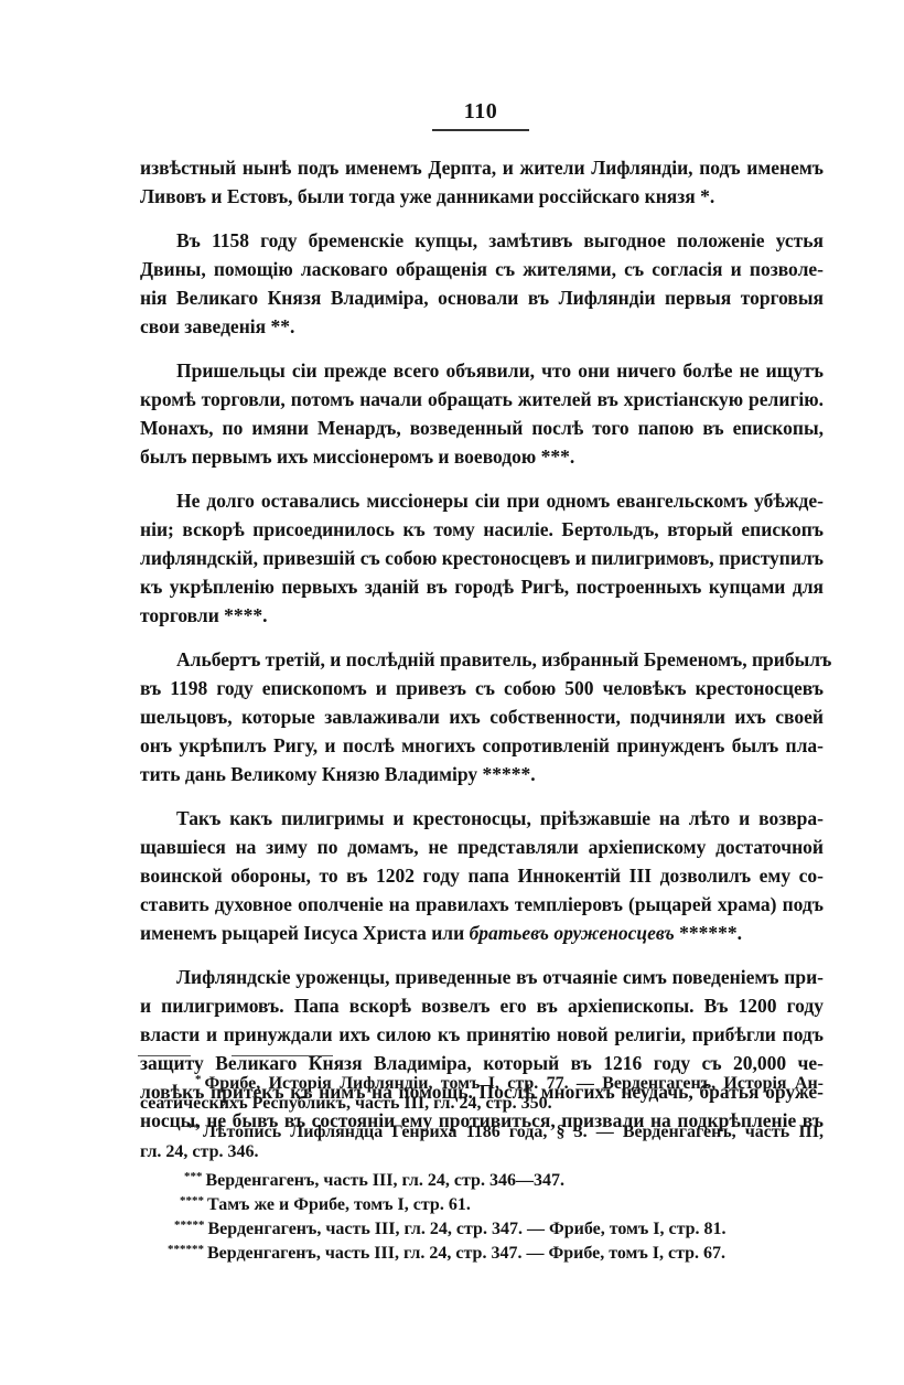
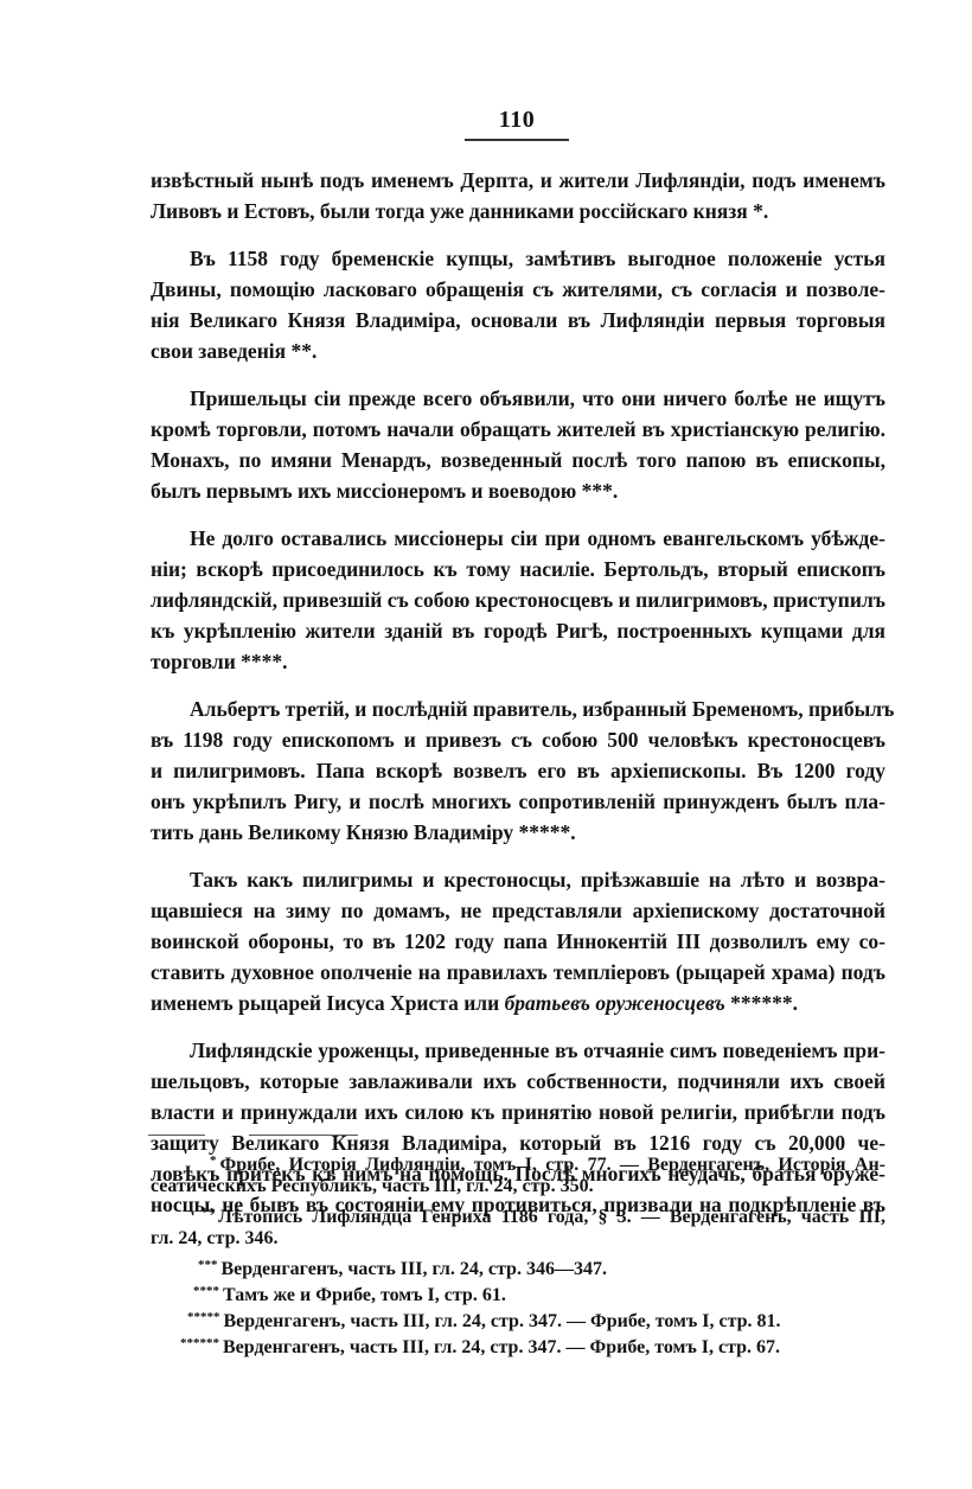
  110
  извѣстный нынѣ подъ именемъ Дерпта, и жители Лифляндіи, подъ именемъ
  Ливовъ и Естовъ, были тогда уже данниками россійскаго князя *.
  Въ 1158 году бременскіе купцы, замѣтивъ выгодное положеніе устья
  Двины, помощію ласковаго обращенія съ жителями, съ согласія и позволе-
  нія Великаго Князя Владиміра, основали въ Лифляндіи первыя торговыя
  свои заведенія **.
  Пришельцы сіи прежде всего объявили, что они ничего болѣе не ищутъ
  кромѣ торговли, потомъ начали обращать жителей въ христіанскую религію.
  Монахъ, по имяни Менардъ, возведенный послѣ того папою въ епископы,
  былъ первымъ ихъ миссіонеромъ и воеводою ***.
  Не долго оставались миссіонеры сіи при одномъ евангельскомъ убѣжде-
  ніи; вскорѣ присоединилось къ тому насиліе. Бертольдъ, вторый епископъ
  лифляндскій, привезшій съ собою крестоносцевъ и пилигримовъ, приступилъ
- къ укрѣпленію первыхъ зданій въ городѣ Ригѣ, построенныхъ купцами для
+ къ укрѣпленію жители зданій въ городѣ Ригѣ, построенныхъ купцами для
  торговли ****.
  Альбертъ третій, и послѣдній правитель, избранный Бременомъ, прибылъ
  въ 1198 году епископомъ и привезъ съ собою 500 человѣкъ крестоносцевъ
- шельцовъ, которые завлаживали ихъ собственности, подчиняли ихъ своей
+ и пилигримовъ. Папа вскорѣ возвелъ его въ архіепископы. Въ 1200 году
  онъ укрѣпилъ Ригу, и послѣ многихъ сопротивленій принужденъ былъ пла-
  тить дань Великому Князю Владиміру *****.
  Такъ какъ пилигримы и крестоносцы, пріѣзжавшіе на лѣто и возвра-
  щавшіеся на зиму по домамъ, не представляли архіепискому достаточной
  воинской обороны, то въ 1202 году папа Иннокентій III дозволилъ ему со-
  ставить духовное ополченіе на правилахъ темпліеровъ (рыцарей храма) подъ
  именемъ рыцарей Іисуса Христа или братьевъ оруженосцевъ ******.
  Лифляндскіе уроженцы, приведенные въ отчаяніе симъ поведеніемъ при-
- и пилигримовъ. Папа вскорѣ возвелъ его въ архіепископы. Въ 1200 году
+ шельцовъ, которые завлаживали ихъ собственности, подчиняли ихъ своей
  власти и принуждали ихъ силою къ принятію новой религіи, прибѣгли подъ
  защиту Великаго Князя Владиміра, который въ 1216 году съ 20,000 че-
  ловѣкъ притекъ къ нимъ на помощь. Послѣ многихъ неудачь, братья оруже-
  носцы, не бывъ въ состояніи ему противиться, призвали на подкрѣпленіе въ
  * Фрибе, Исторія Лифляндіи, томъ I, стр. 77. — Верденгагенъ, Исторія Ан-
  сеатическихъ Республикъ, часть III, гл. 24, стр. 350.
  ** Лѣтопись Лифляндца Генриха 1186 года, § 3. — Верденгагенъ, часть III,
  гл. 24, стр. 346.
  *** Верденгагенъ, часть III, гл. 24, стр. 346—347.
  **** Тамъ же и Фрибе, томъ I, стр. 61.
  ***** Верденгагенъ, часть III, гл. 24, стр. 347. — Фрибе, томъ I, стр. 81.
  ****** Верденгагенъ, часть III, гл. 24, стр. 347. — Фрибе, томъ I, стр. 67.
